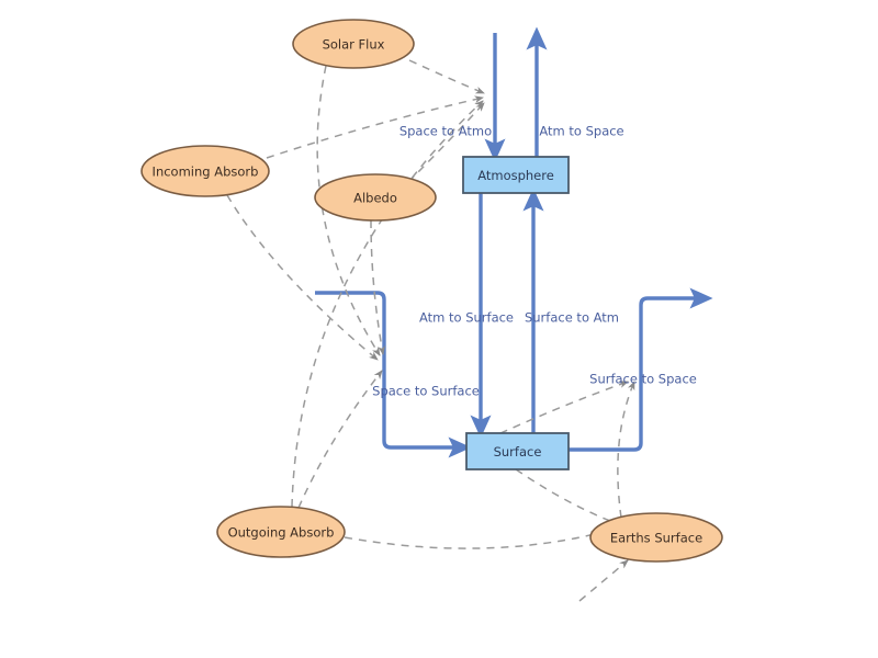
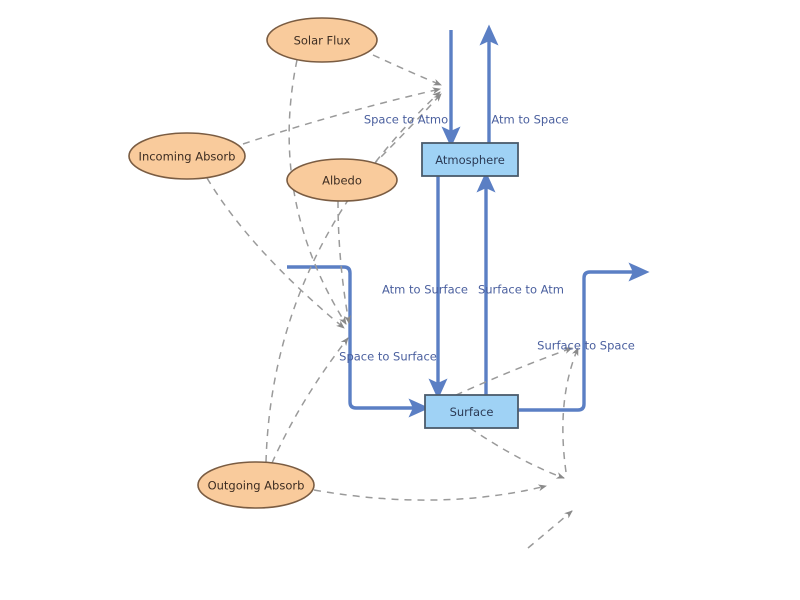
  Atmosphere
  Surface
  Solar Flux
  Incoming Absorb
  Albedo
  Outgoing Absorb
- Earths Surface
  Space to Atmo
  Atm to Space
  Atm to Surface
  Surface to Atm
  Space to Surface
  Surface to Space
